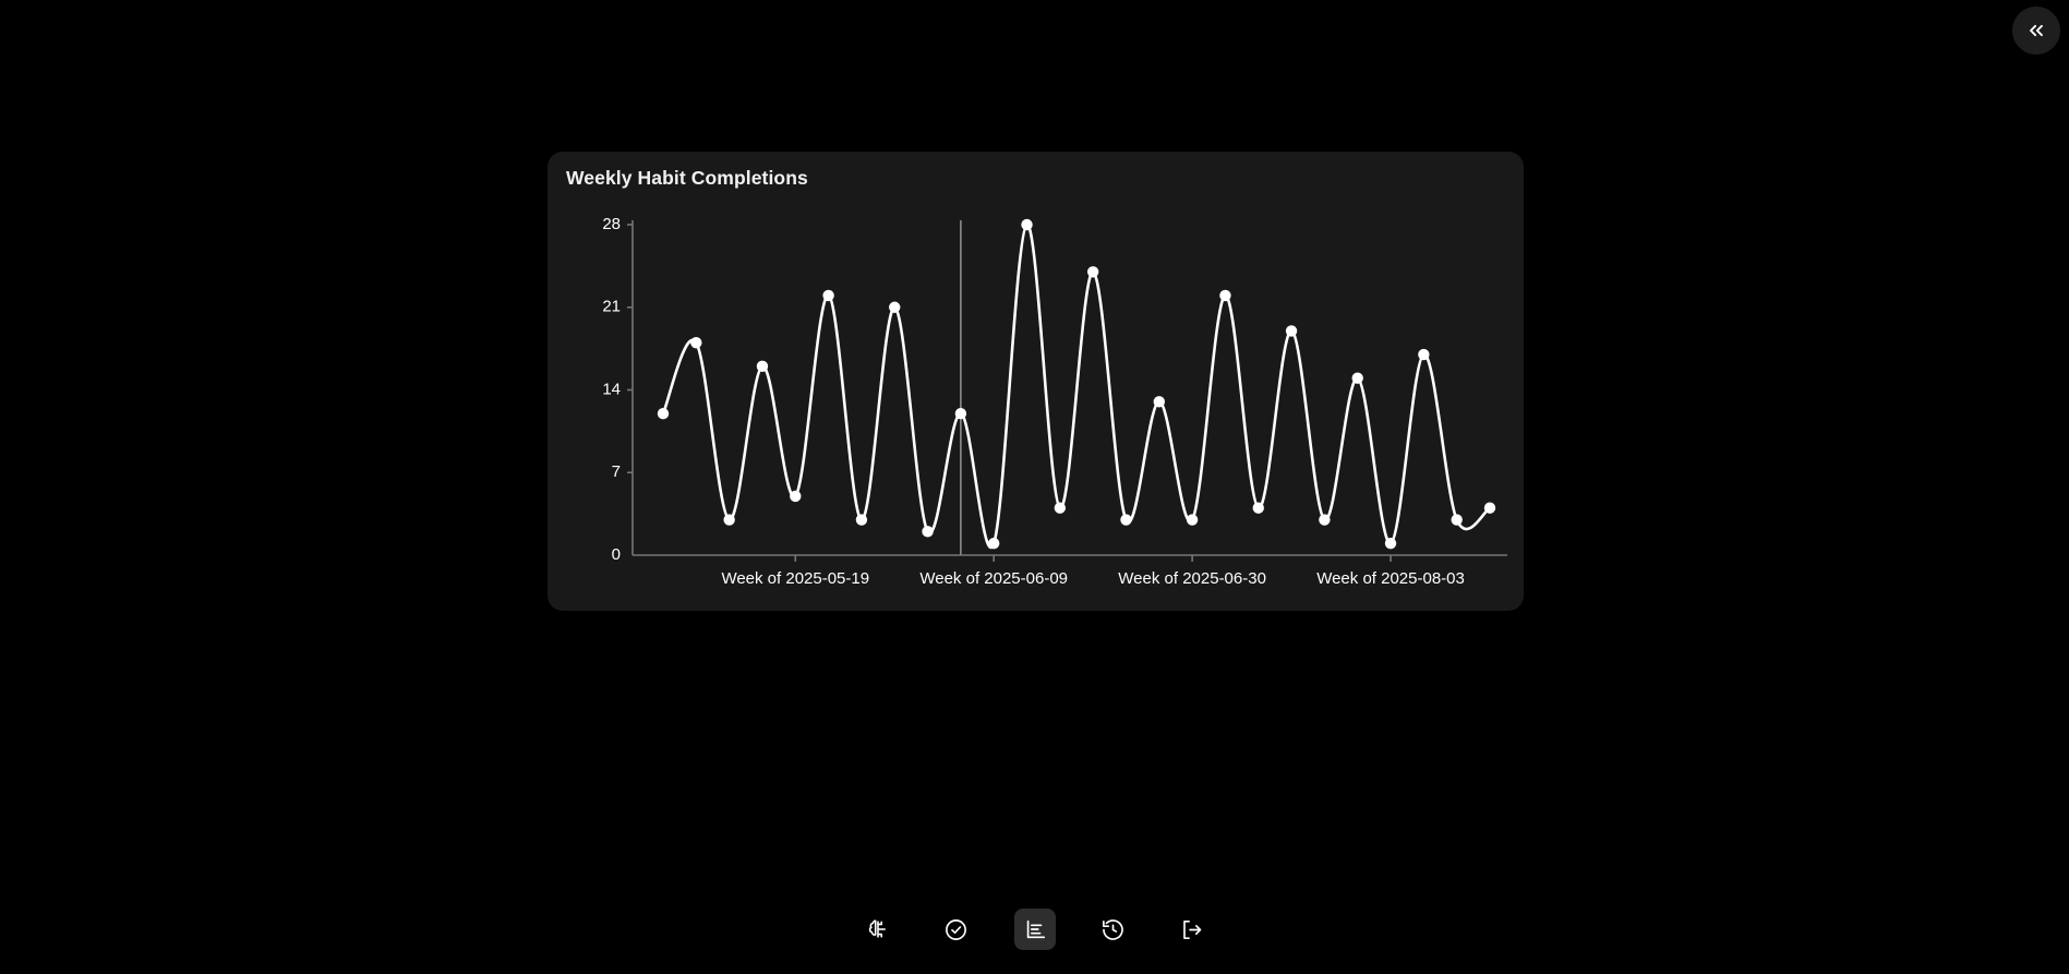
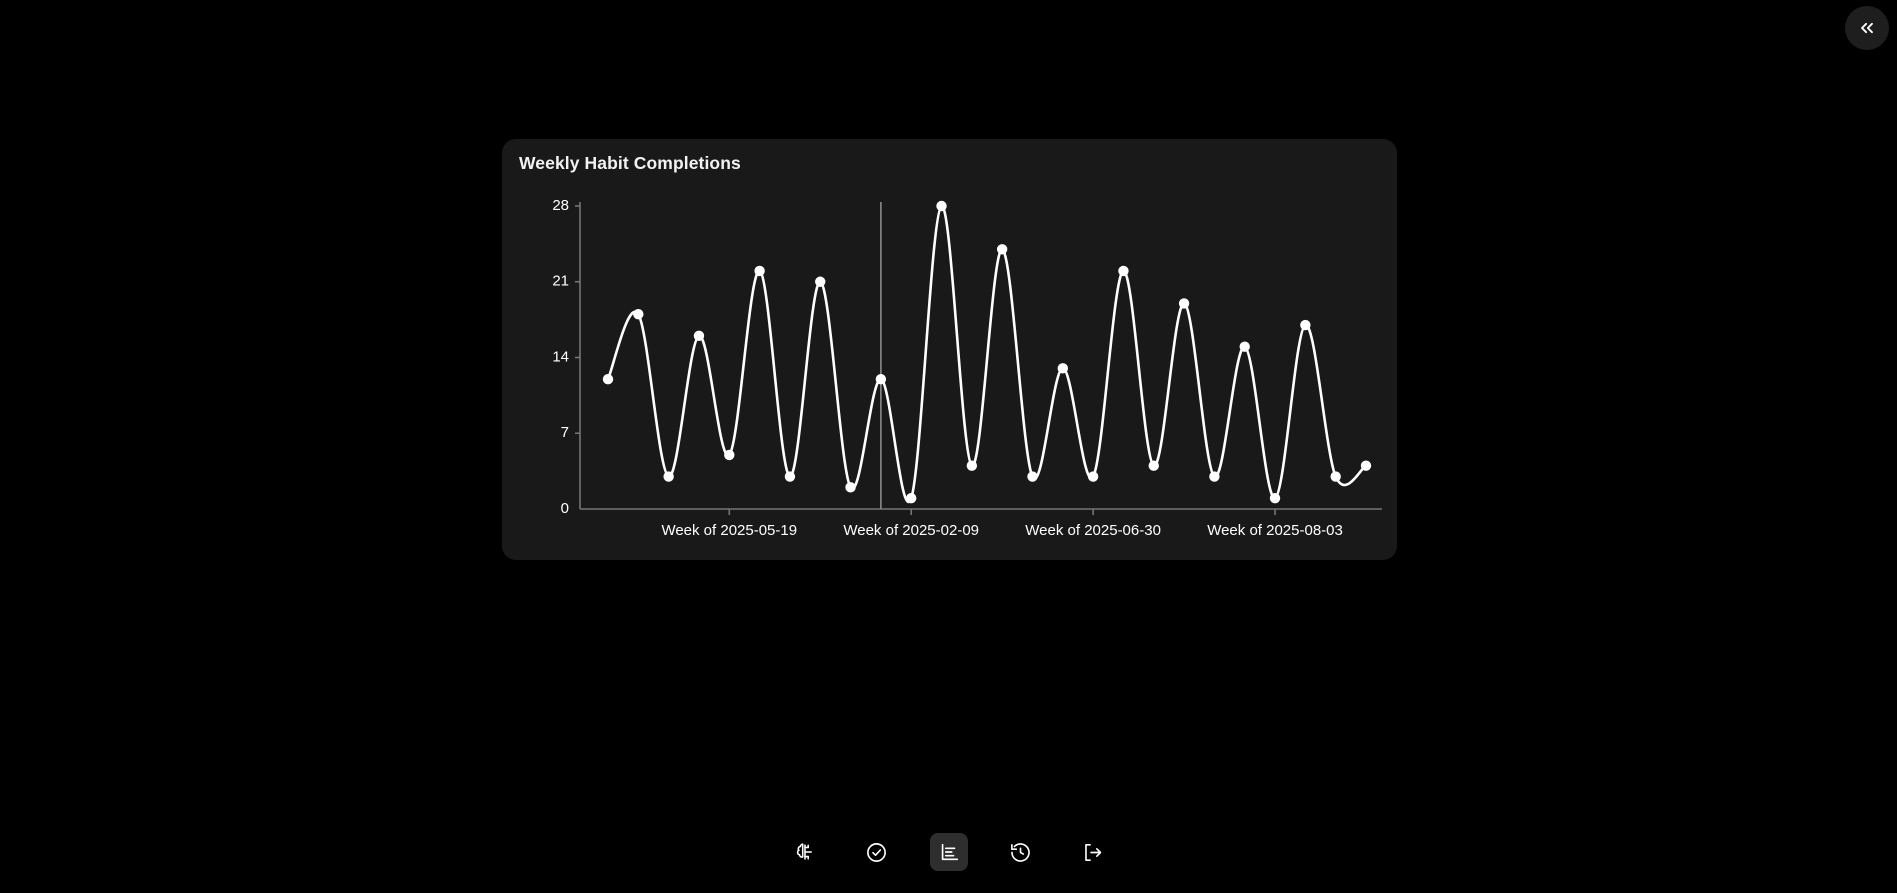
  Weekly Habit Completions
  0
  7
  14
  21
  28
  Week of 2025-05-19
- Week of 2025-06-09
+ Week of 2025-02-09
  Week of 2025-06-30
  Week of 2025-08-03
